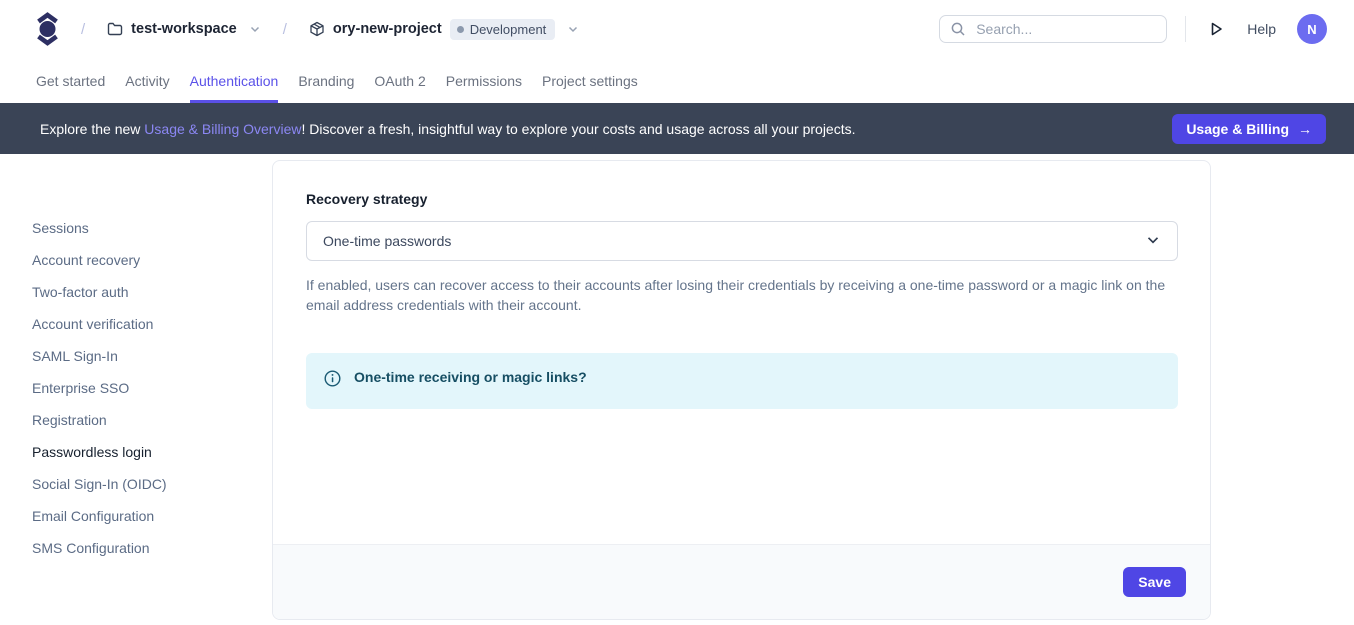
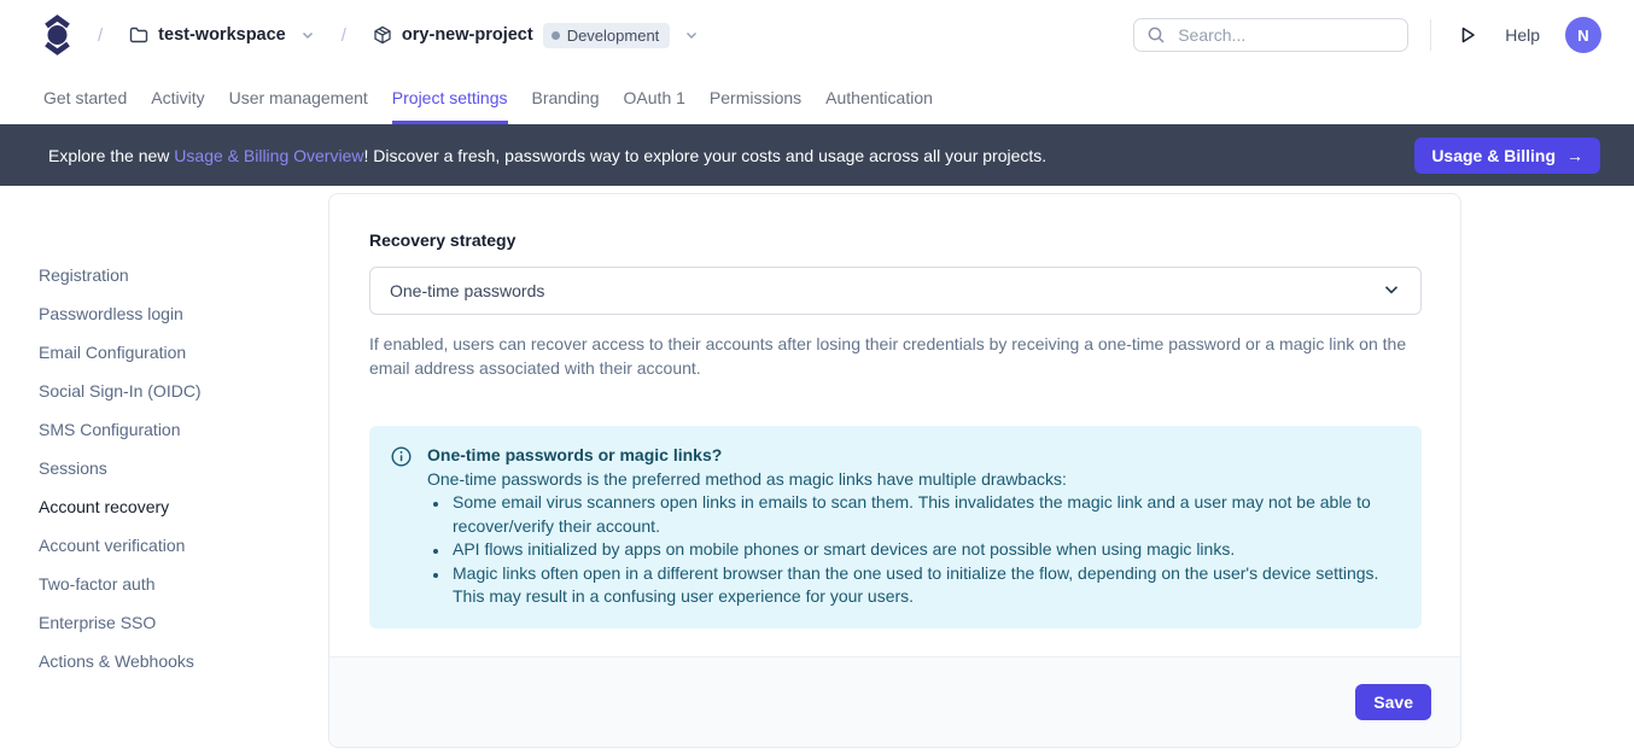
  /
  test-workspace
  /
  ory-new-project
  Development
  Search...
  Help
  N
  Get started
  Activity
+ User management
- Authentication
+ Project settings
  Branding
- OAuth 2
+ OAuth 1
  Permissions
- Project settings
+ Authentication
- Explore the new Usage & Billing Overview! Discover a fresh, insightful way to explore your costs and usage across all your projects.
+ Explore the new Usage & Billing Overview! Discover a fresh, passwords way to explore your costs and usage across all your projects.
  Usage & Billing
  →
- Sessions
+ Registration
- Account recovery
+ Passwordless login
- Two-factor auth
+ Email Configuration
- Account verification
+ Social Sign-In (OIDC)
- SAML Sign-In
- Enterprise SSO
+ SMS Configuration
- Registration
+ Sessions
- Passwordless login
+ Account recovery
- Social Sign-In (OIDC)
+ Account verification
- Email Configuration
+ Two-factor auth
- SMS Configuration
+ Enterprise SSO
+ Actions & Webhooks
  Recovery strategy
  One-time passwords
- If enabled, users can recover access to their accounts after losing their credentials by receiving a one-time password or a magic link on the email address credentials with their account.
+ If enabled, users can recover access to their accounts after losing their credentials by receiving a one-time password or a magic link on the email address associated with their account.
- One-time receiving or magic links?
+ One-time passwords or magic links?
+ One-time passwords is the preferred method as magic links have multiple drawbacks:
+ Some email virus scanners open links in emails to scan them. This invalidates the magic link and a user may not be able to recover/verify their account.
+ API flows initialized by apps on mobile phones or smart devices are not possible when using magic links.
+ Magic links often open in a different browser than the one used to initialize the flow, depending on the user's device settings. This may result in a confusing user experience for your users.
  Save
